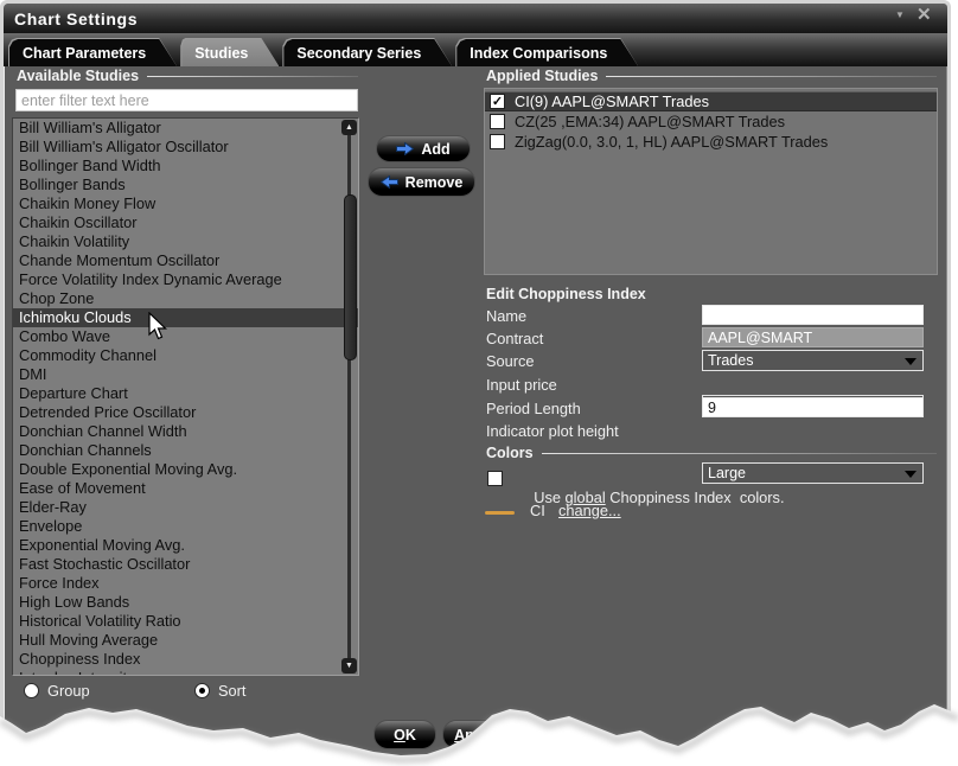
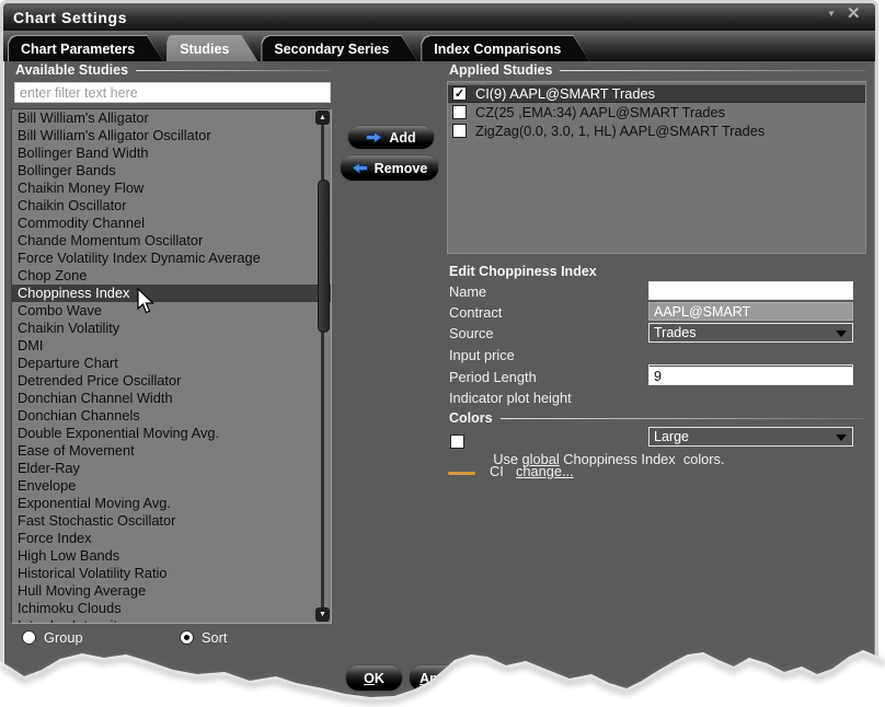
  Chart Settings
  ▼
  ✕
  Chart Parameters
  Studies
  Secondary Series
  Index Comparisons
  Available Studies
  enter filter text here
  Bill William's Alligator
  Bill William's Alligator Oscillator
  Bollinger Band Width
  Bollinger Bands
  Chaikin Money Flow
  Chaikin Oscillator
- Chaikin Volatility
+ Commodity Channel
  Chande Momentum Oscillator
  Force Volatility Index Dynamic Average
  Chop Zone
- Ichimoku Clouds
+ Choppiness Index
  Combo Wave
- Commodity Channel
+ Chaikin Volatility
  DMI
  Departure Chart
  Detrended Price Oscillator
  Donchian Channel Width
  Donchian Channels
  Double Exponential Moving Avg.
  Ease of Movement
  Elder-Ray
  Envelope
  Exponential Moving Avg.
  Fast Stochastic Oscillator
  Force Index
  High Low Bands
  Historical Volatility Ratio
  Hull Moving Average
- Choppiness Index
+ Ichimoku Clouds
  Group
  Sort
  Add
  Remove
  Applied Studies
  ✓
  CI(9) AAPL@SMART Trades
  CZ(25 ,EMA:34) AAPL@SMART Trades
  ZigZag(0.0, 3.0, 1, HL) AAPL@SMART Trades
  Edit Choppiness Index
  Name
  Contract
  AAPL@SMART
  Source
  Trades
  Input price
  Period Length
  9
  Indicator plot height
  Large
  Colors
  Use global Choppiness Index colors.
  CI
  change...
  OK
